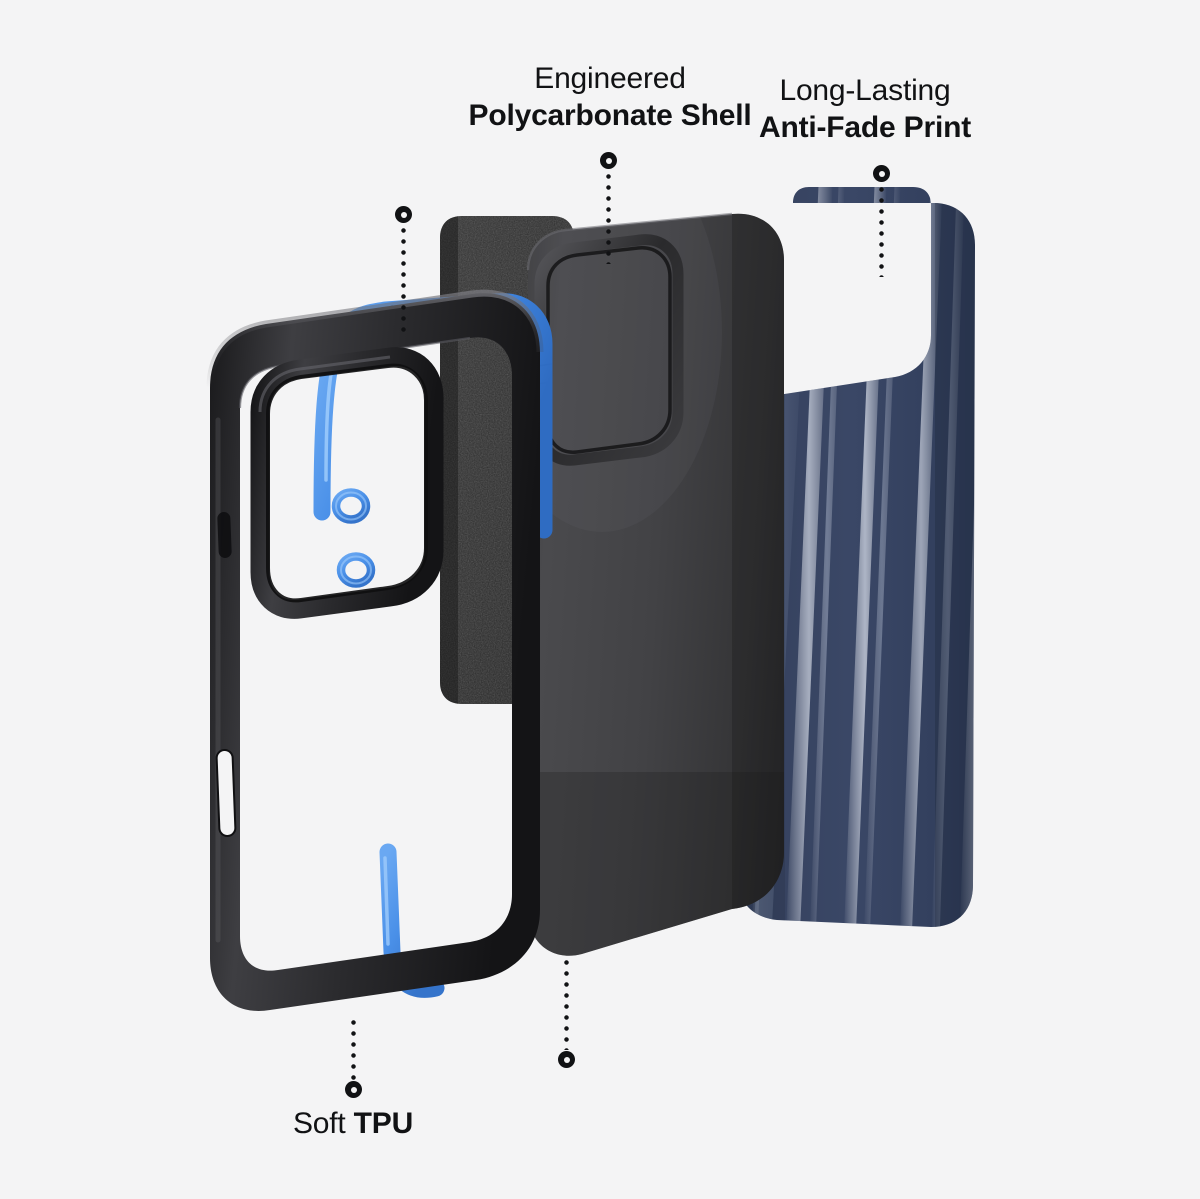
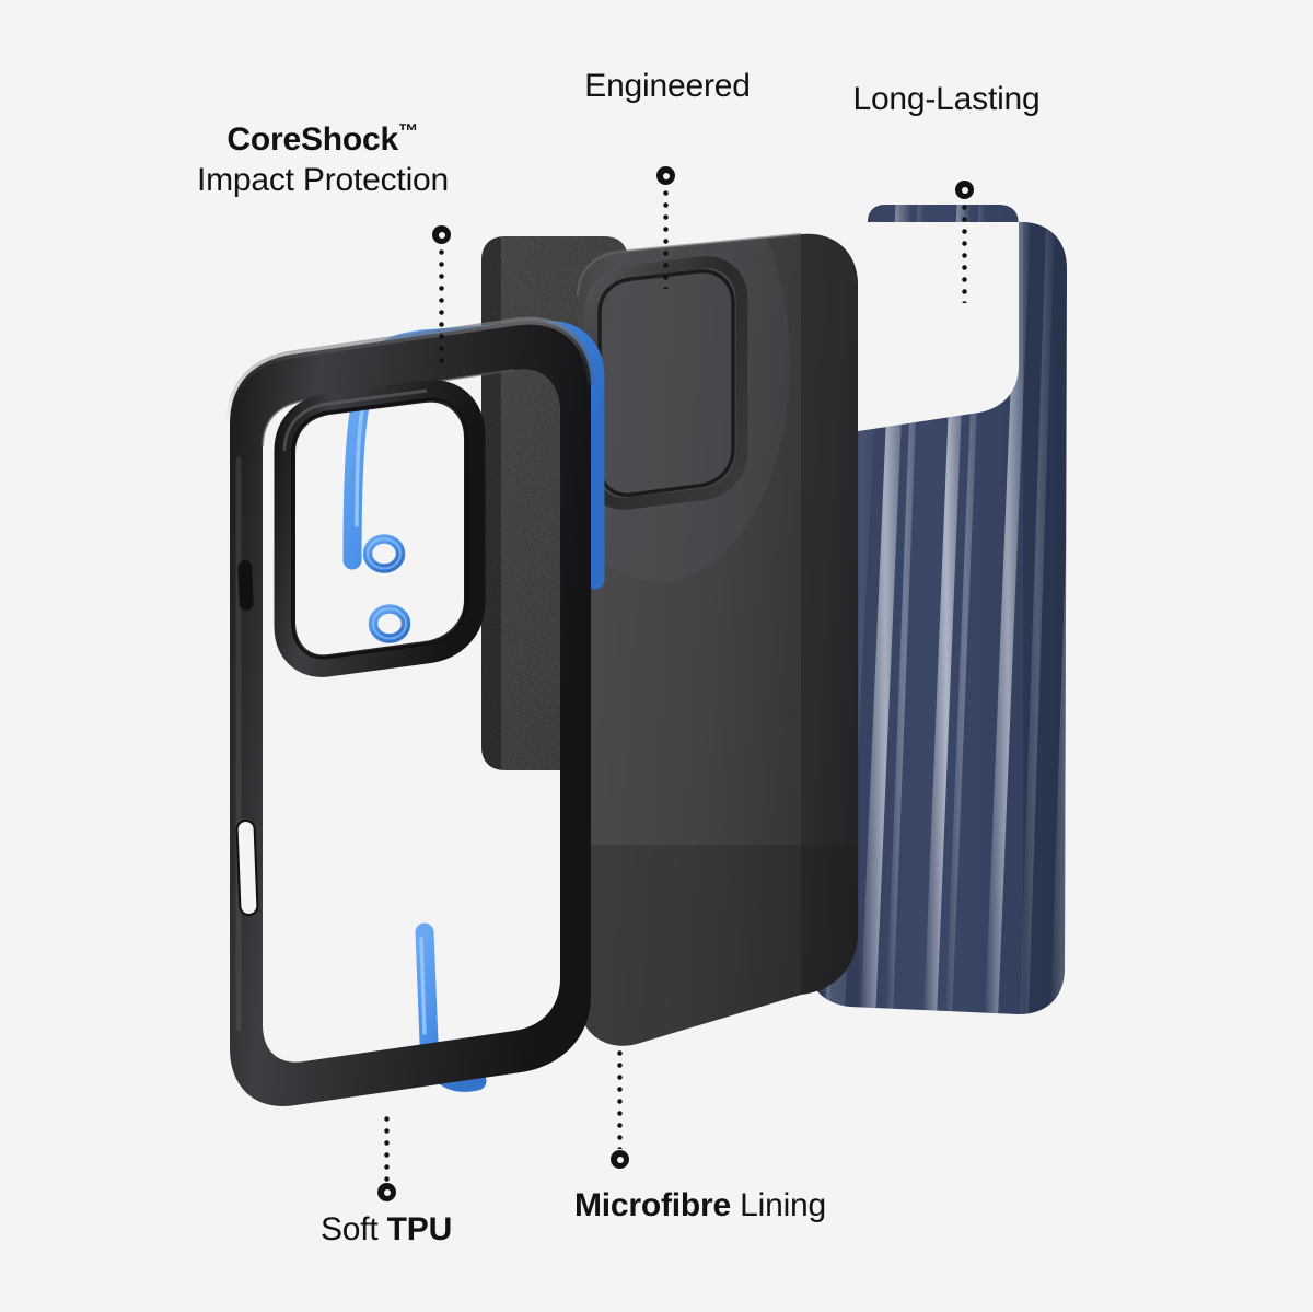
+ CoreShock™
+ Impact Protection
  Engineered
- Polycarbonate Shell
  Long-Lasting
- Anti-Fade Print
  Soft TPU
+ Microfibre Lining
